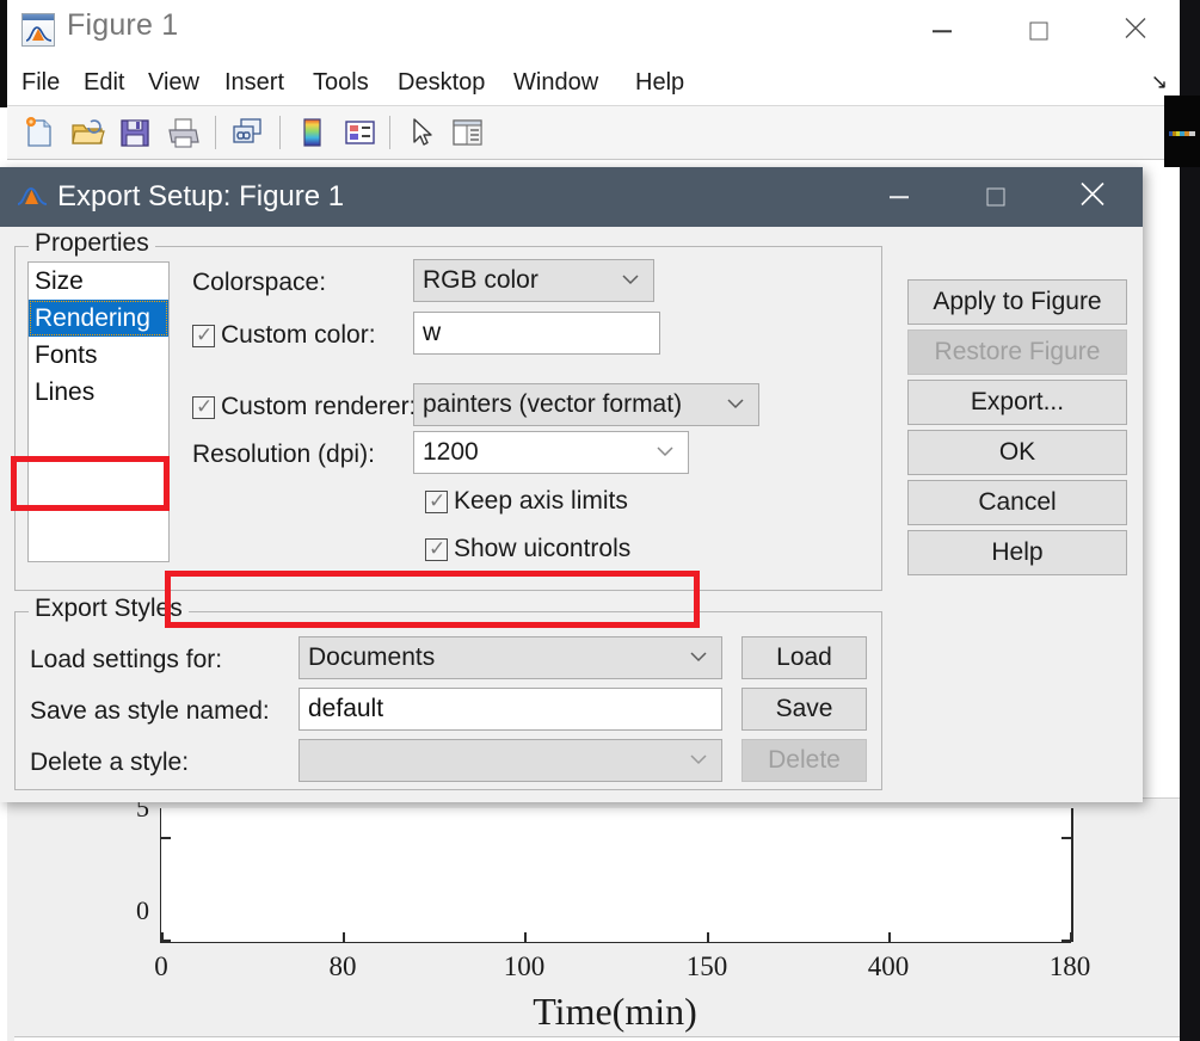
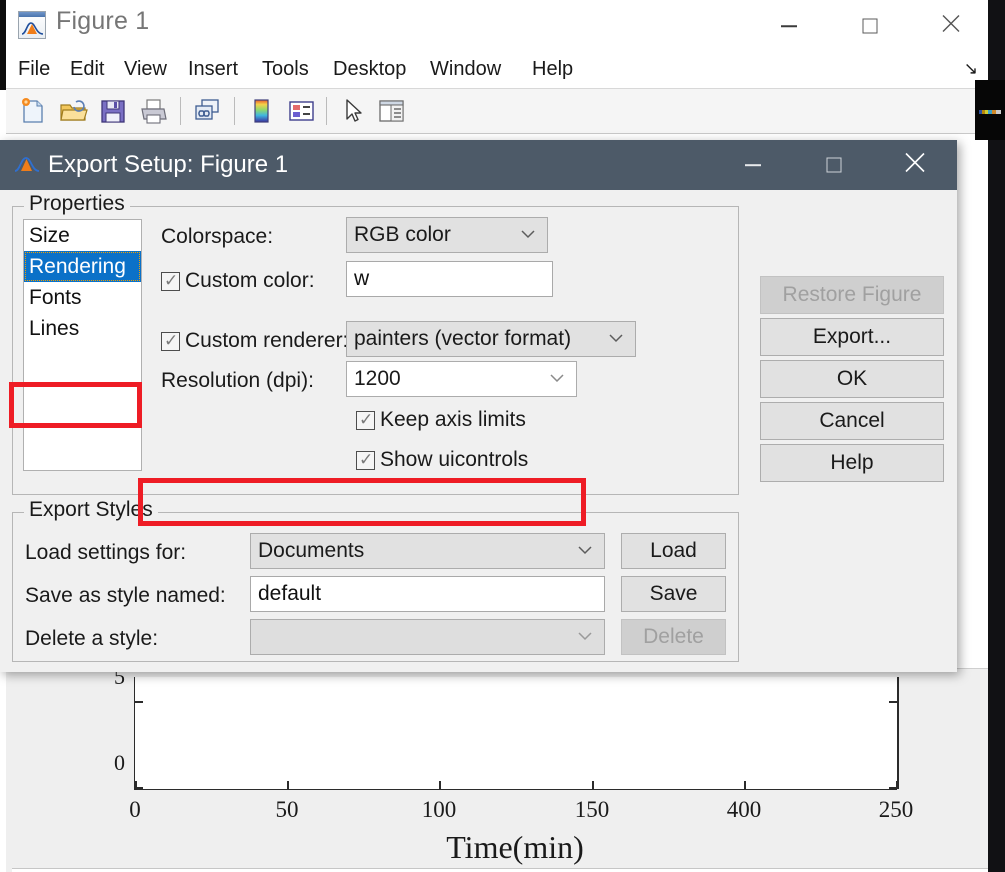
  Figure 1
  File
  Edit
  View
  Insert
  Tools
  Desktop
  Window
  Help
  ↘
  0
  5
  0
- 80
+ 50
  100
  150
  400
- 180
+ 250
  Time(min)
  Export Setup: Figure 1
  Properties
  Size
  Rendering
  Fonts
  Lines
  Colorspace:
  RGB color
  ✓
  Custom color:
  w
  ✓
  Custom renderer
  painters (vector format)
  Resolution (dpi):
  1200
  ✓
  Keep axis limits
  ✓
  Show uicontrols
  Export Styles
  Load settings for:
  Documents
  Load
  Save as style named:
  default
  Save
  Delete a style:
  Delete
- Apply to Figure
  Restore Figure
  Export...
  OK
  Cancel
  Help
